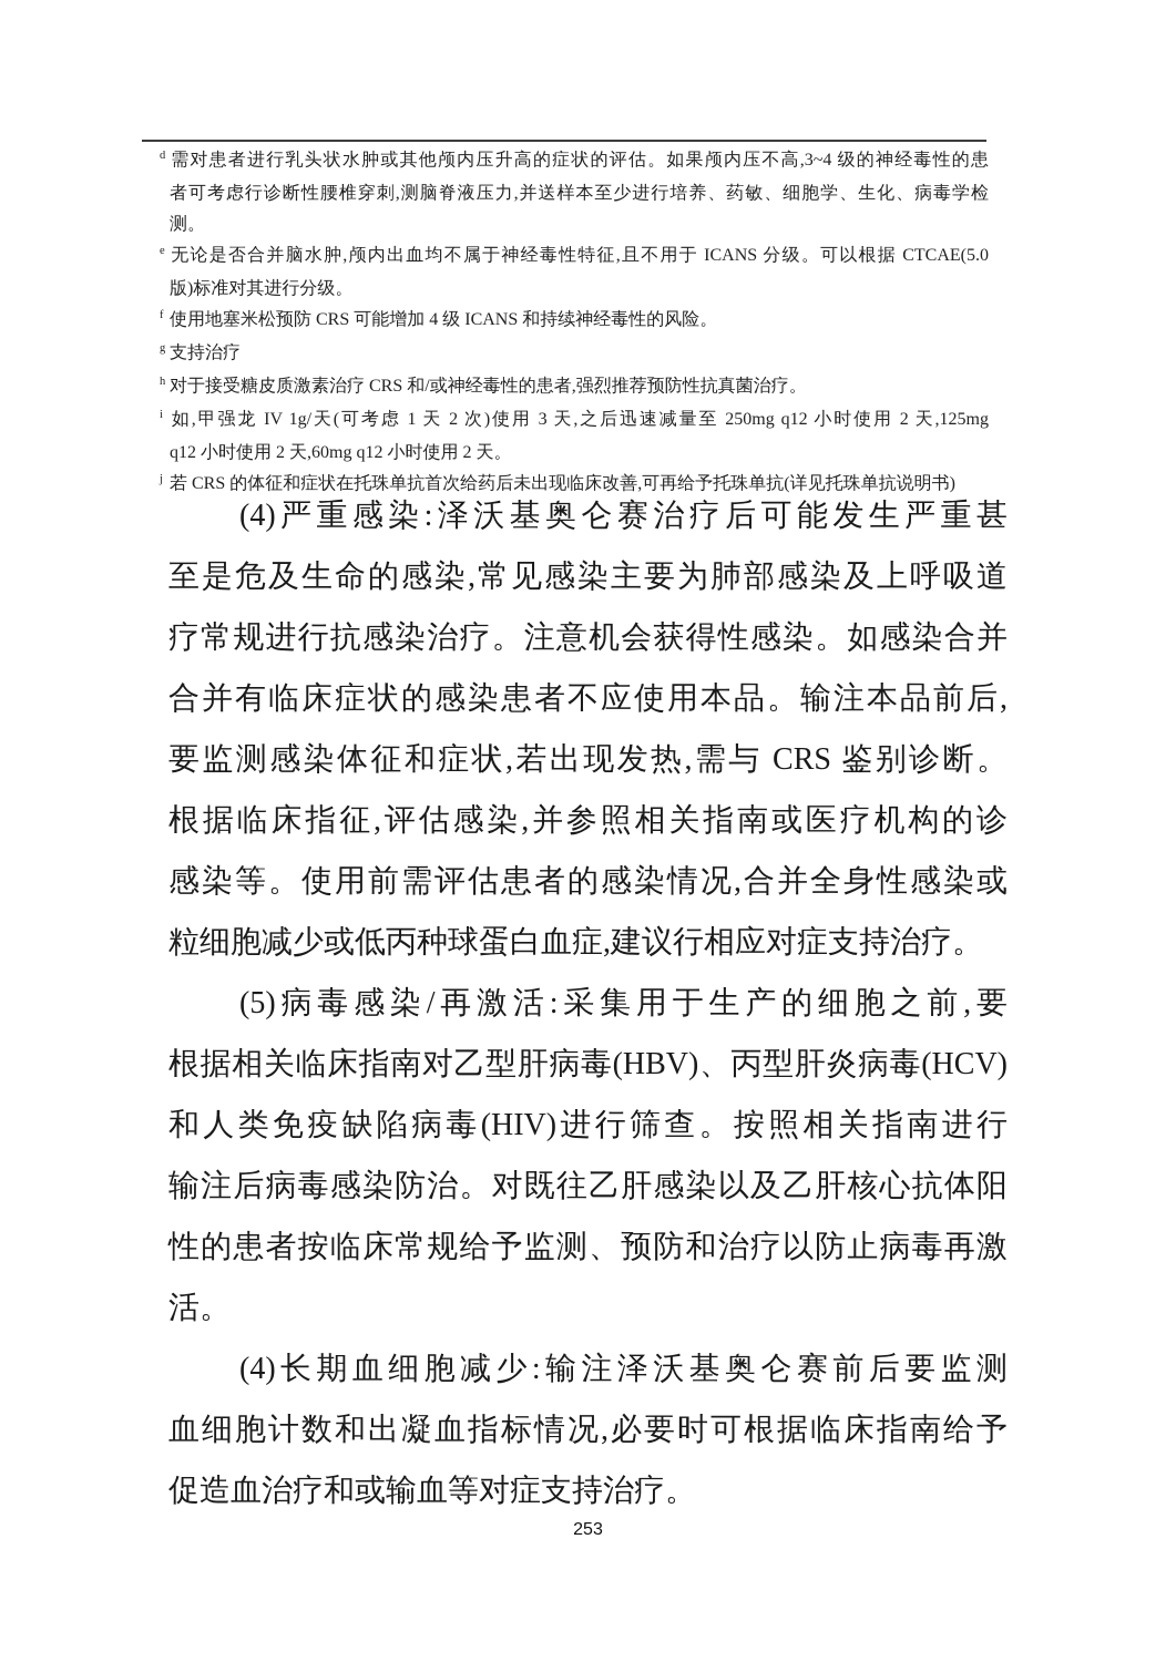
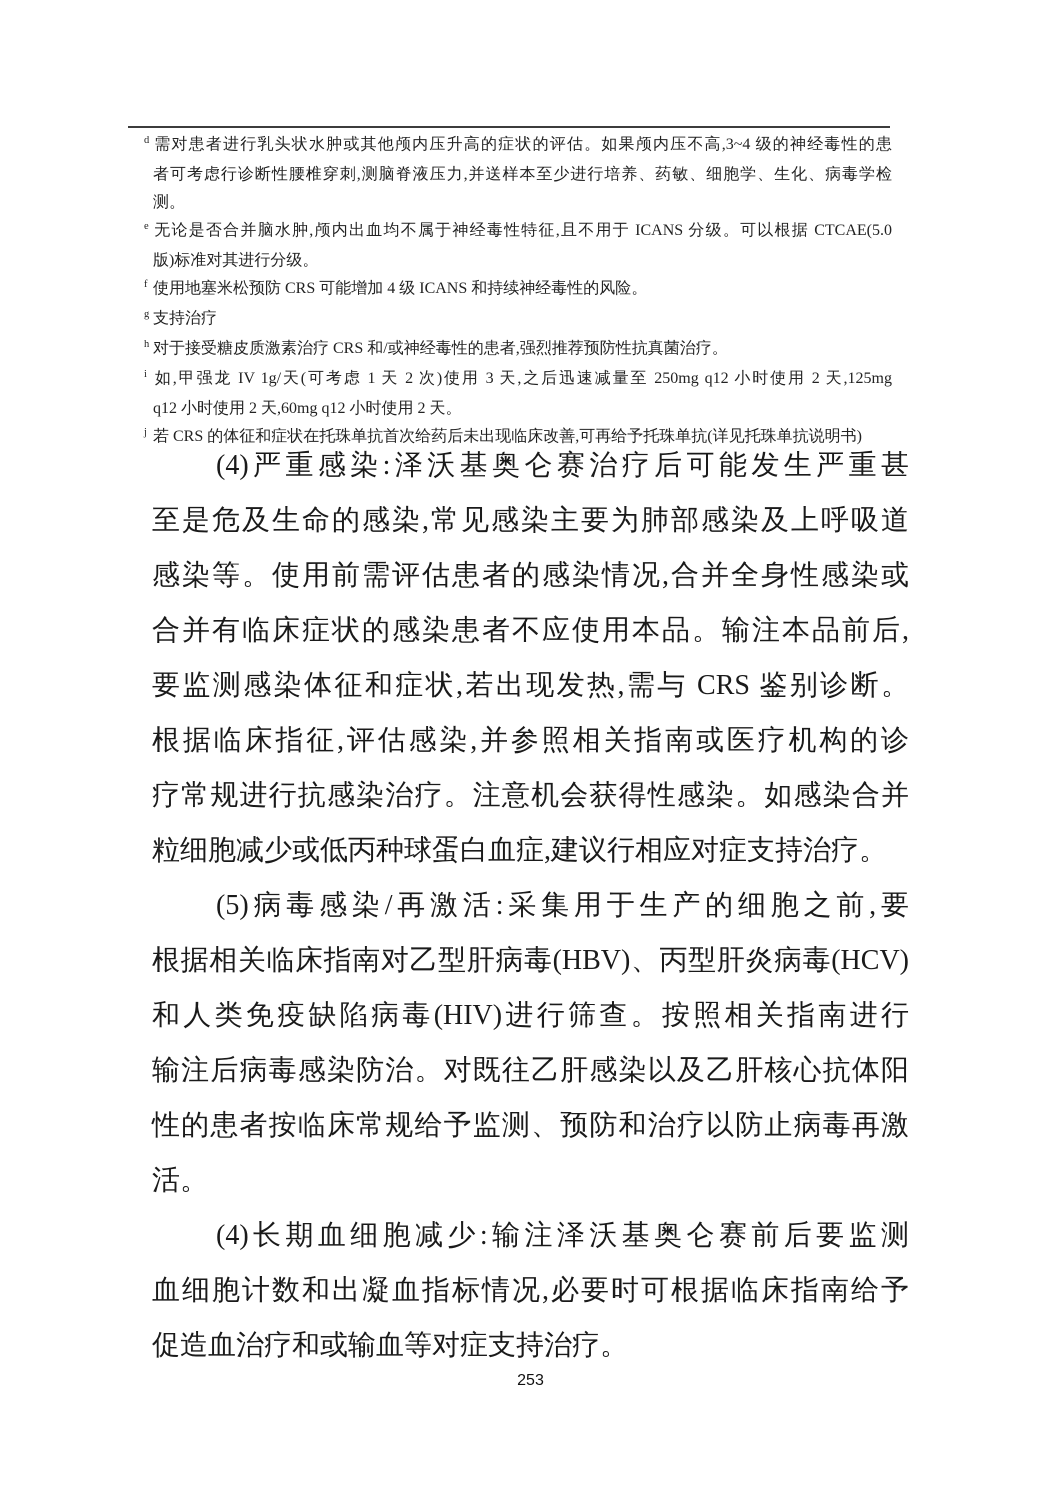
  d 需对患者进行乳头状水肿或其他颅内压升高的症状的评估。如果颅内压不高,3~4 级的神经毒性的患
  者可考虑行诊断性腰椎穿刺,测脑脊液压力,并送样本至少进行培养、药敏、细胞学、生化、病毒学检
  测。
  e 无论是否合并脑水肿,颅内出血均不属于神经毒性特征,且不用于 ICANS 分级。可以根据 CTCAE(5.0
  版)标准对其进行分级。
  f 使用地塞米松预防 CRS 可能增加 4 级 ICANS 和持续神经毒性的风险。
  g 支持治疗
  h 对于接受糖皮质激素治疗 CRS 和/或神经毒性的患者,强烈推荐预防性抗真菌治疗。
  i 如,甲强龙 IV 1g/天(可考虑 1 天 2 次)使用 3 天,之后迅速减量至 250mg q12 小时使用 2 天,125mg
  q12 小时使用 2 天,60mg q12 小时使用 2 天。
  j 若 CRS 的体征和症状在托珠单抗首次给药后未出现临床改善,可再给予托珠单抗(详见托珠单抗说明书)
  (4)严重感染:泽沃基奥仑赛治疗后可能发生严重甚
  至是危及生命的感染,常见感染主要为肺部感染及上呼吸道
- 疗常规进行抗感染治疗。注意机会获得性感染。如感染合并
+ 感染等。使用前需评估患者的感染情况,合并全身性感染或
  合并有临床症状的感染患者不应使用本品。输注本品前后,
  要监测感染体征和症状,若出现发热,需与 CRS 鉴别诊断。
  根据临床指征,评估感染,并参照相关指南或医疗机构的诊
- 感染等。使用前需评估患者的感染情况,合并全身性感染或
+ 疗常规进行抗感染治疗。注意机会获得性感染。如感染合并
  粒细胞减少或低丙种球蛋白血症,建议行相应对症支持治疗。
  (5)病毒感染/再激活:采集用于生产的细胞之前,要
  根据相关临床指南对乙型肝病毒(HBV)、丙型肝炎病毒(HCV)
  和人类免疫缺陷病毒(HIV)进行筛查。按照相关指南进行
  输注后病毒感染防治。对既往乙肝感染以及乙肝核心抗体阳
  性的患者按临床常规给予监测、预防和治疗以防止病毒再激
  活。
  (4)长期血细胞减少:输注泽沃基奥仑赛前后要监测
  血细胞计数和出凝血指标情况,必要时可根据临床指南给予
  促造血治疗和或输血等对症支持治疗。
  253
